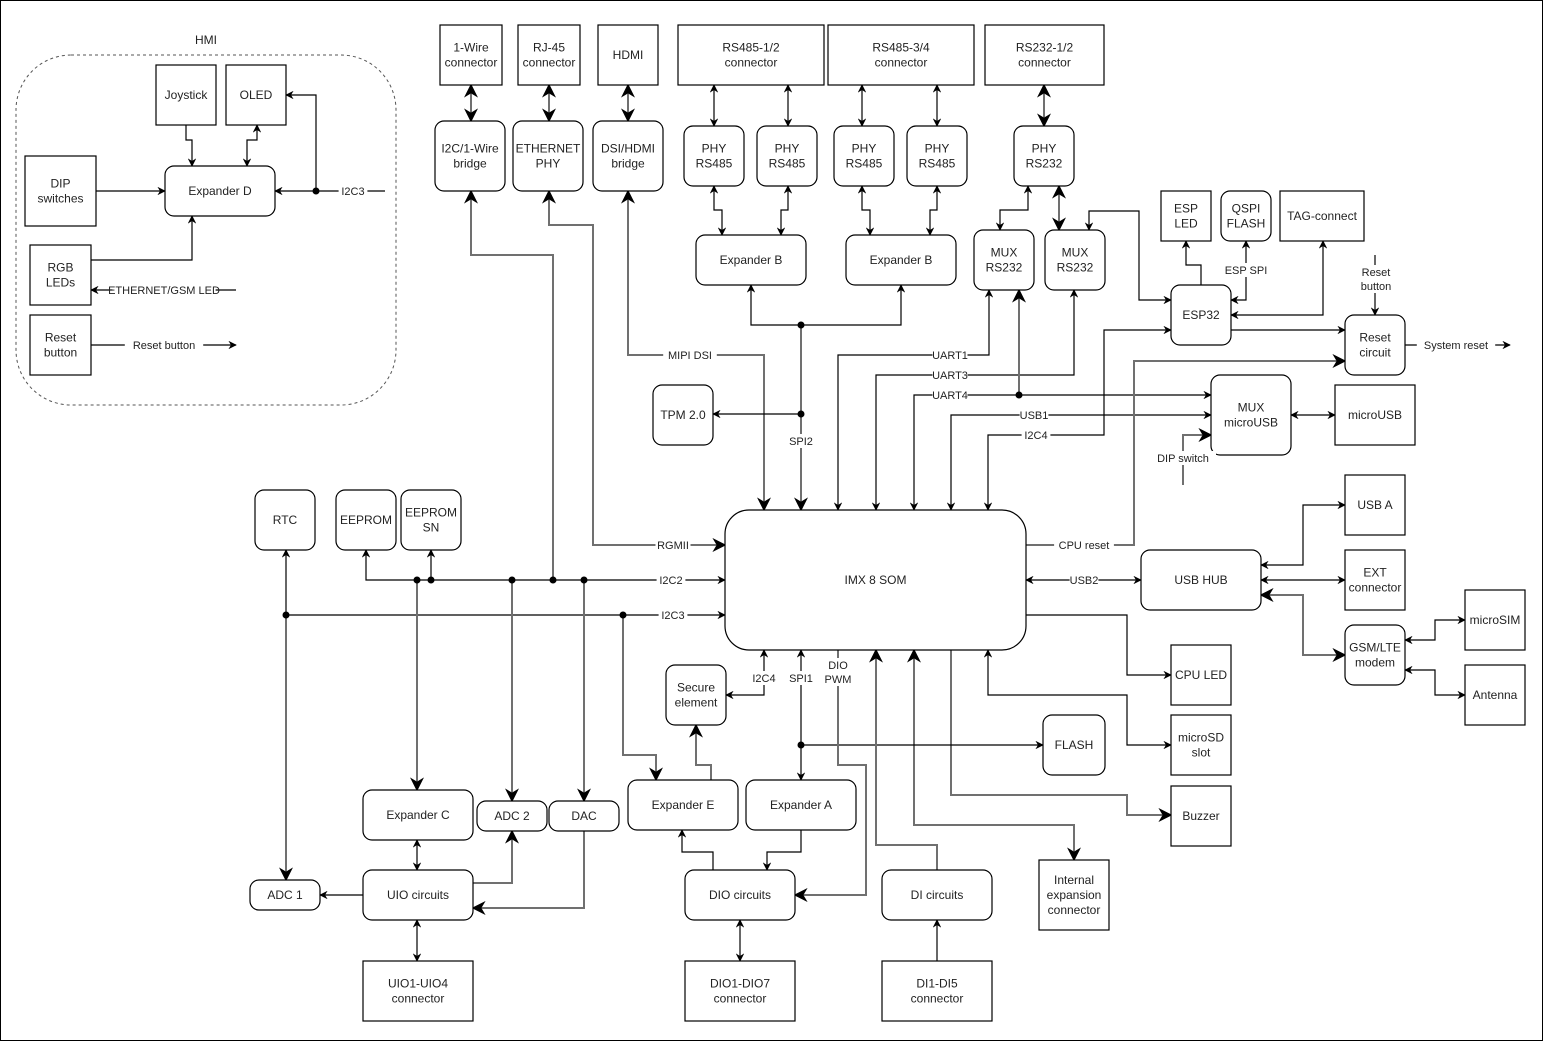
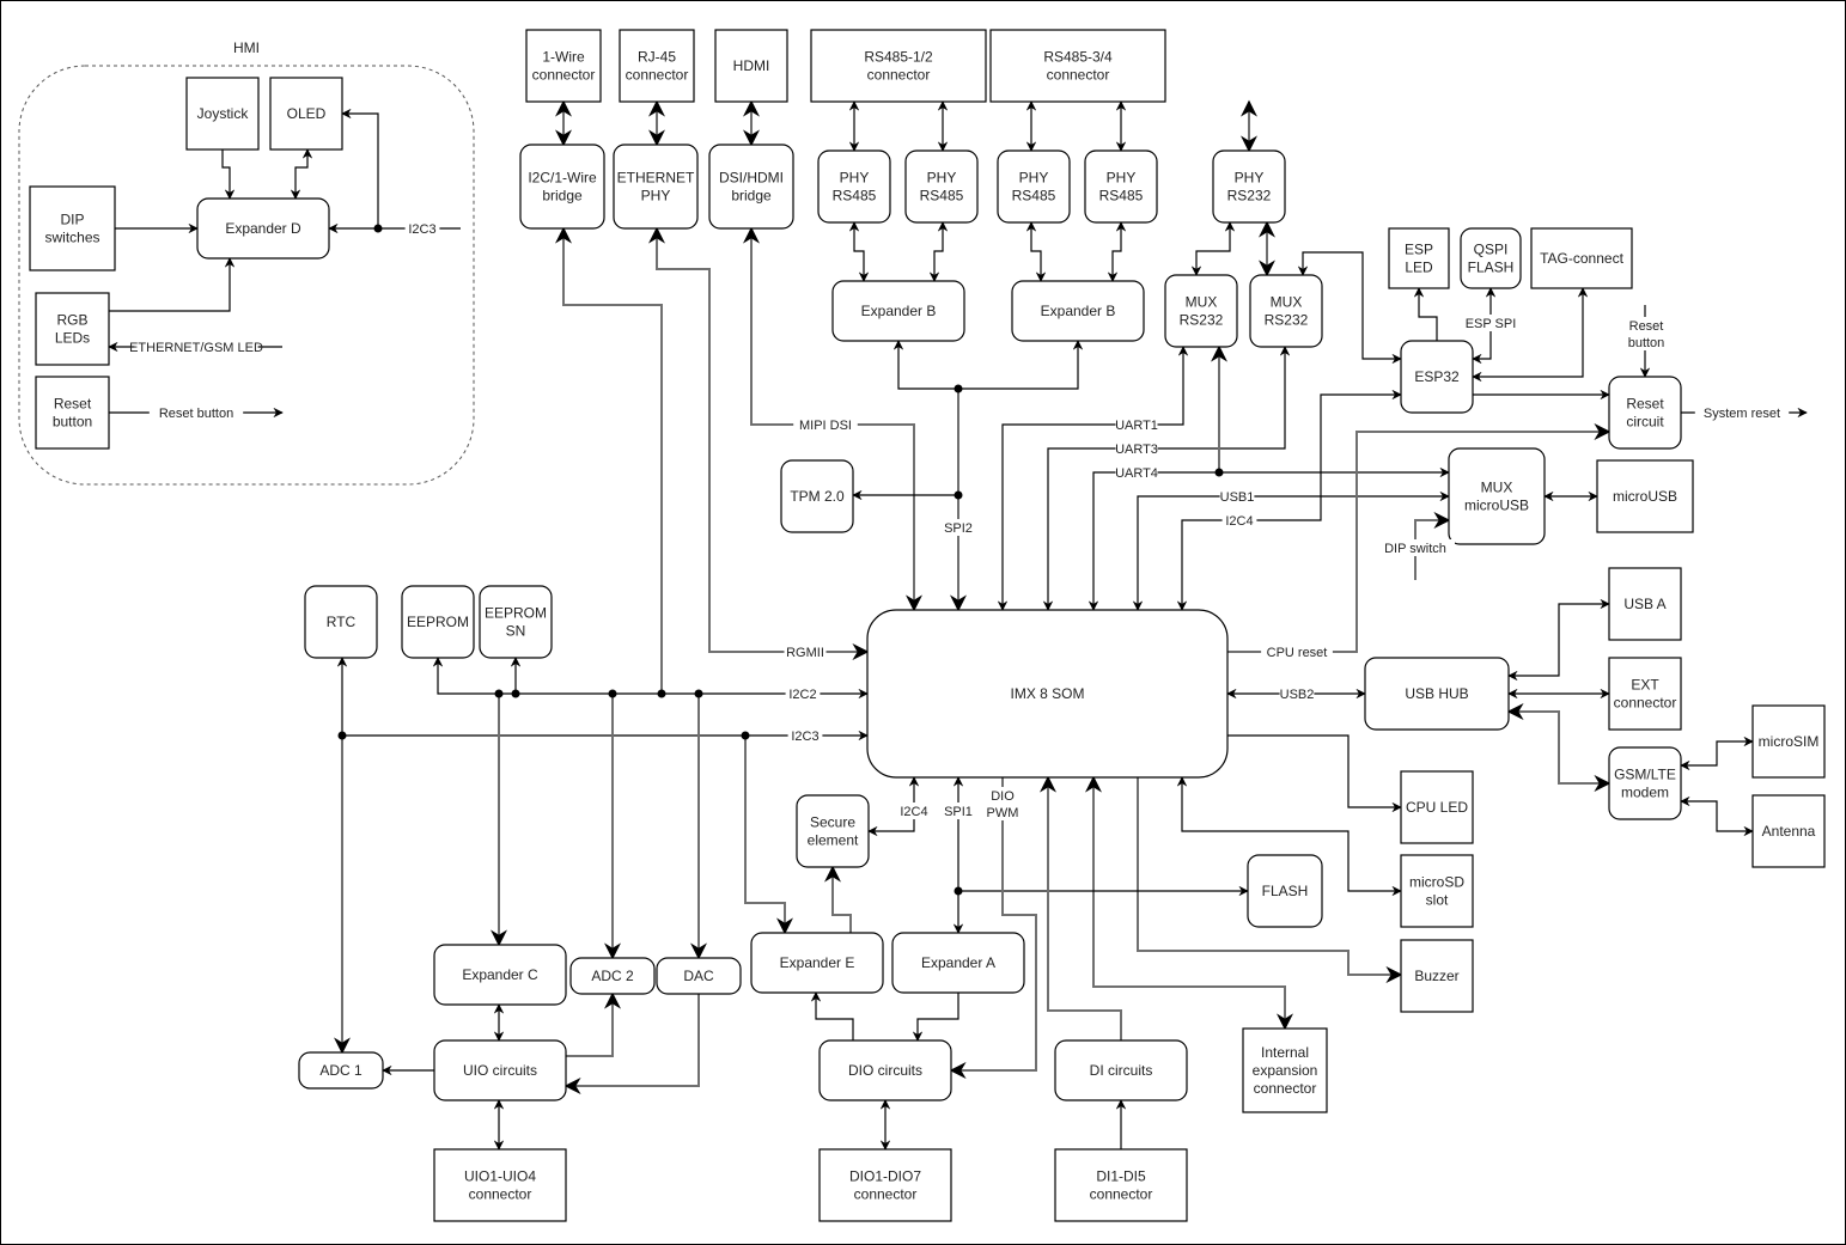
  HMI
  Joystick
  OLED
  DIP switches
  Expander D
  RGB LEDs
  Reset button
  1-Wire connector
  RJ-45 connector
  HDMI
  RS485-1/2 connector
  RS485-3/4 connector
- RS232-1/2 connector
  I2C/1-Wire bridge
  ETHERNET PHY
  DSI/HDMI bridge
  PHY RS485
  PHY RS485
  PHY RS485
  PHY RS485
  PHY RS232
  Expander B
  Expander B
  MUX RS232
  MUX RS232
  ESP LED
  QSPI FLASH
  TAG-connect
  ESP32
  Reset circuit
  TPM 2.0
  MUX microUSB
  microUSB
  RTC
  EEPROM
  EEPROM SN
  IMX 8 SOM
  USB A
  EXT connector
  USB HUB
  microSIM
  GSM/LTE modem
  Antenna
  CPU LED
  microSD slot
  Buzzer
  FLASH
  Secure element
  Expander E
  Expander A
  Expander C
  ADC 2
  DAC
  ADC 1
  UIO circuits
  UIO1-UIO4 connector
  DIO circuits
  DIO1-DIO7 connector
  DI circuits
  DI1-DI5 connector
  Internal expansion connector
  I2C3
  ETHERNET/GSM LED
  Reset button
  MIPI DSI
  SPI2
  UART1
  UART3
  UART4
  USB1
  I2C4
  DIP switch
  ESP SPI
  Reset button
  System reset
  RGMII
  I2C2
  I2C3
  CPU reset
  USB2
  I2C4
  SPI1
  DIO PWM
